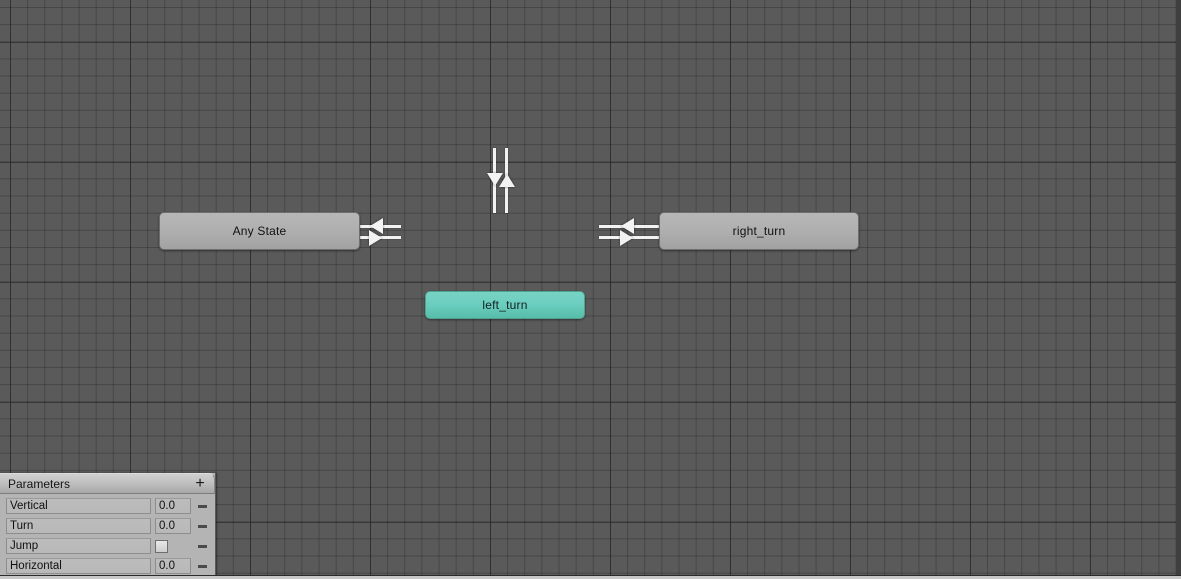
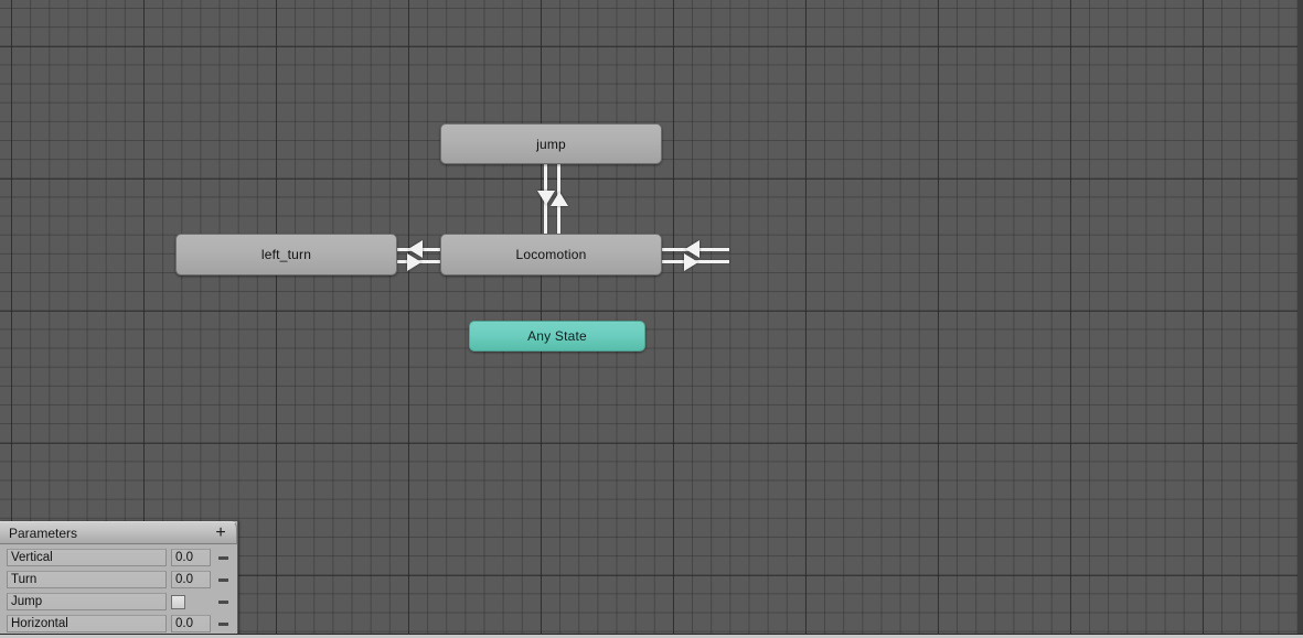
+ jump
+ Locomotion
- Any State
+ left_turn
- right_turn
- left_turn
+ Any State
  Parameters
  +
  Vertical
  0.0
  Turn
  0.0
  Jump
  Horizontal
  0.0
